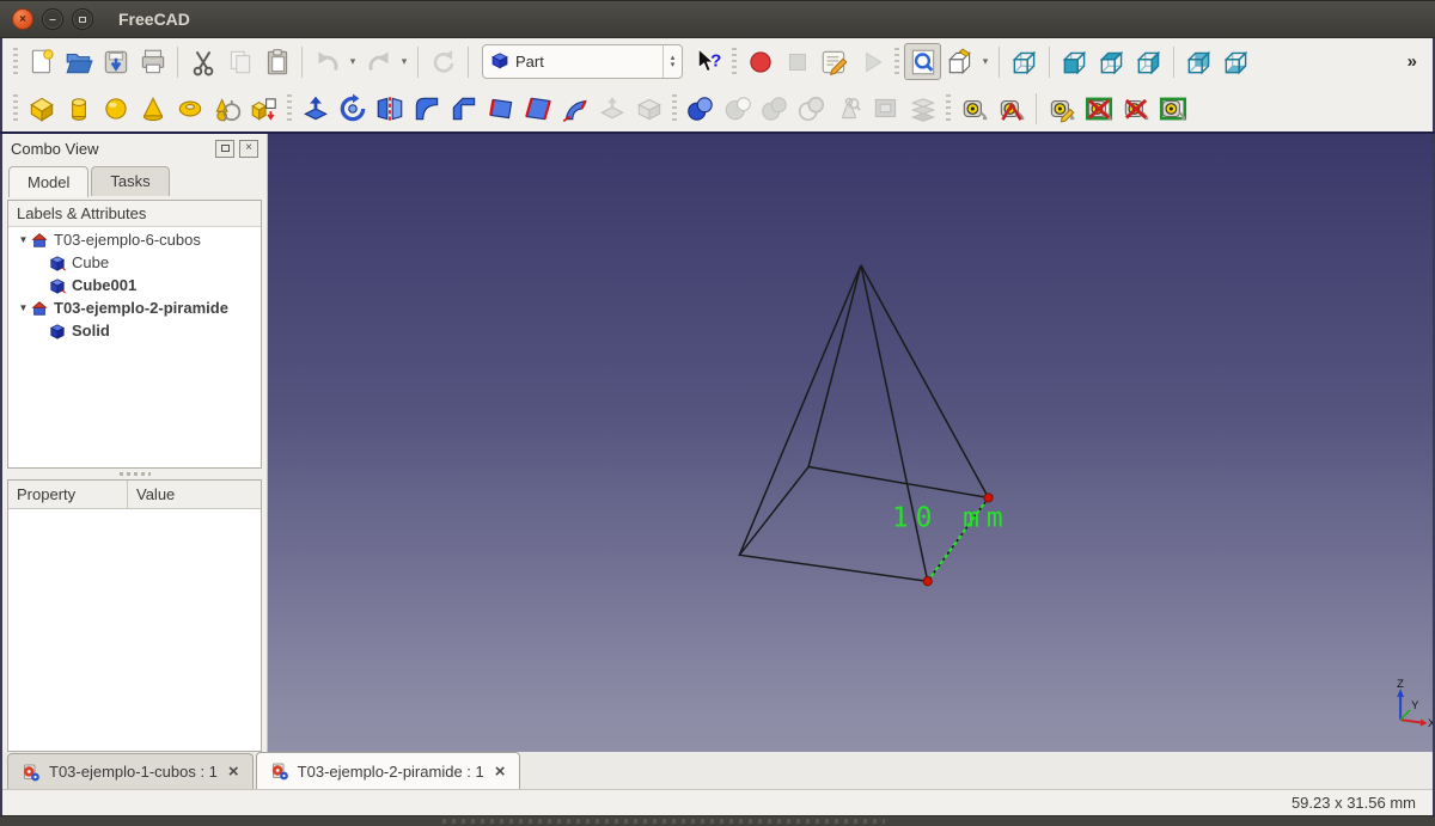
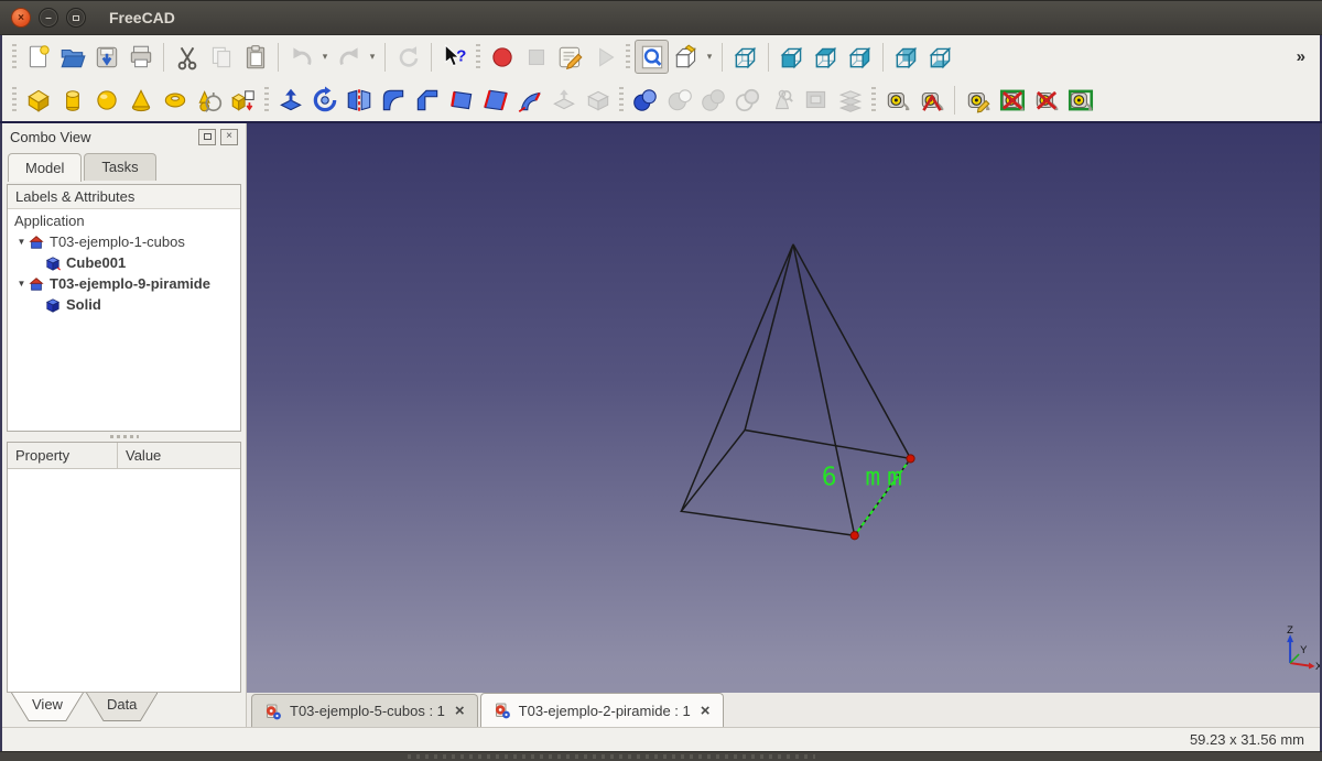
  ×
  –
  FreeCAD
  ▾
  ▾
- Part
  ?
  ▾
  »
  Combo View
  ×
  Model
  Tasks
  Labels & Attributes
+ Application
  ▼
- T03-ejemplo-6-cubos
+ T03-ejemplo-1-cubos
- Cube
  Cube001
  ▼
- T03-ejemplo-2-piramide
+ T03-ejemplo-9-piramide
  Solid
  Property
  Value
- 10 mm
+ 6 mm
  Z
  Y
  X
+ View
+ Data
- T03-ejemplo-1-cubos : 1
+ T03-ejemplo-5-cubos : 1
  ×
  T03-ejemplo-2-piramide : 1
  ×
  59.23 x 31.56 mm
